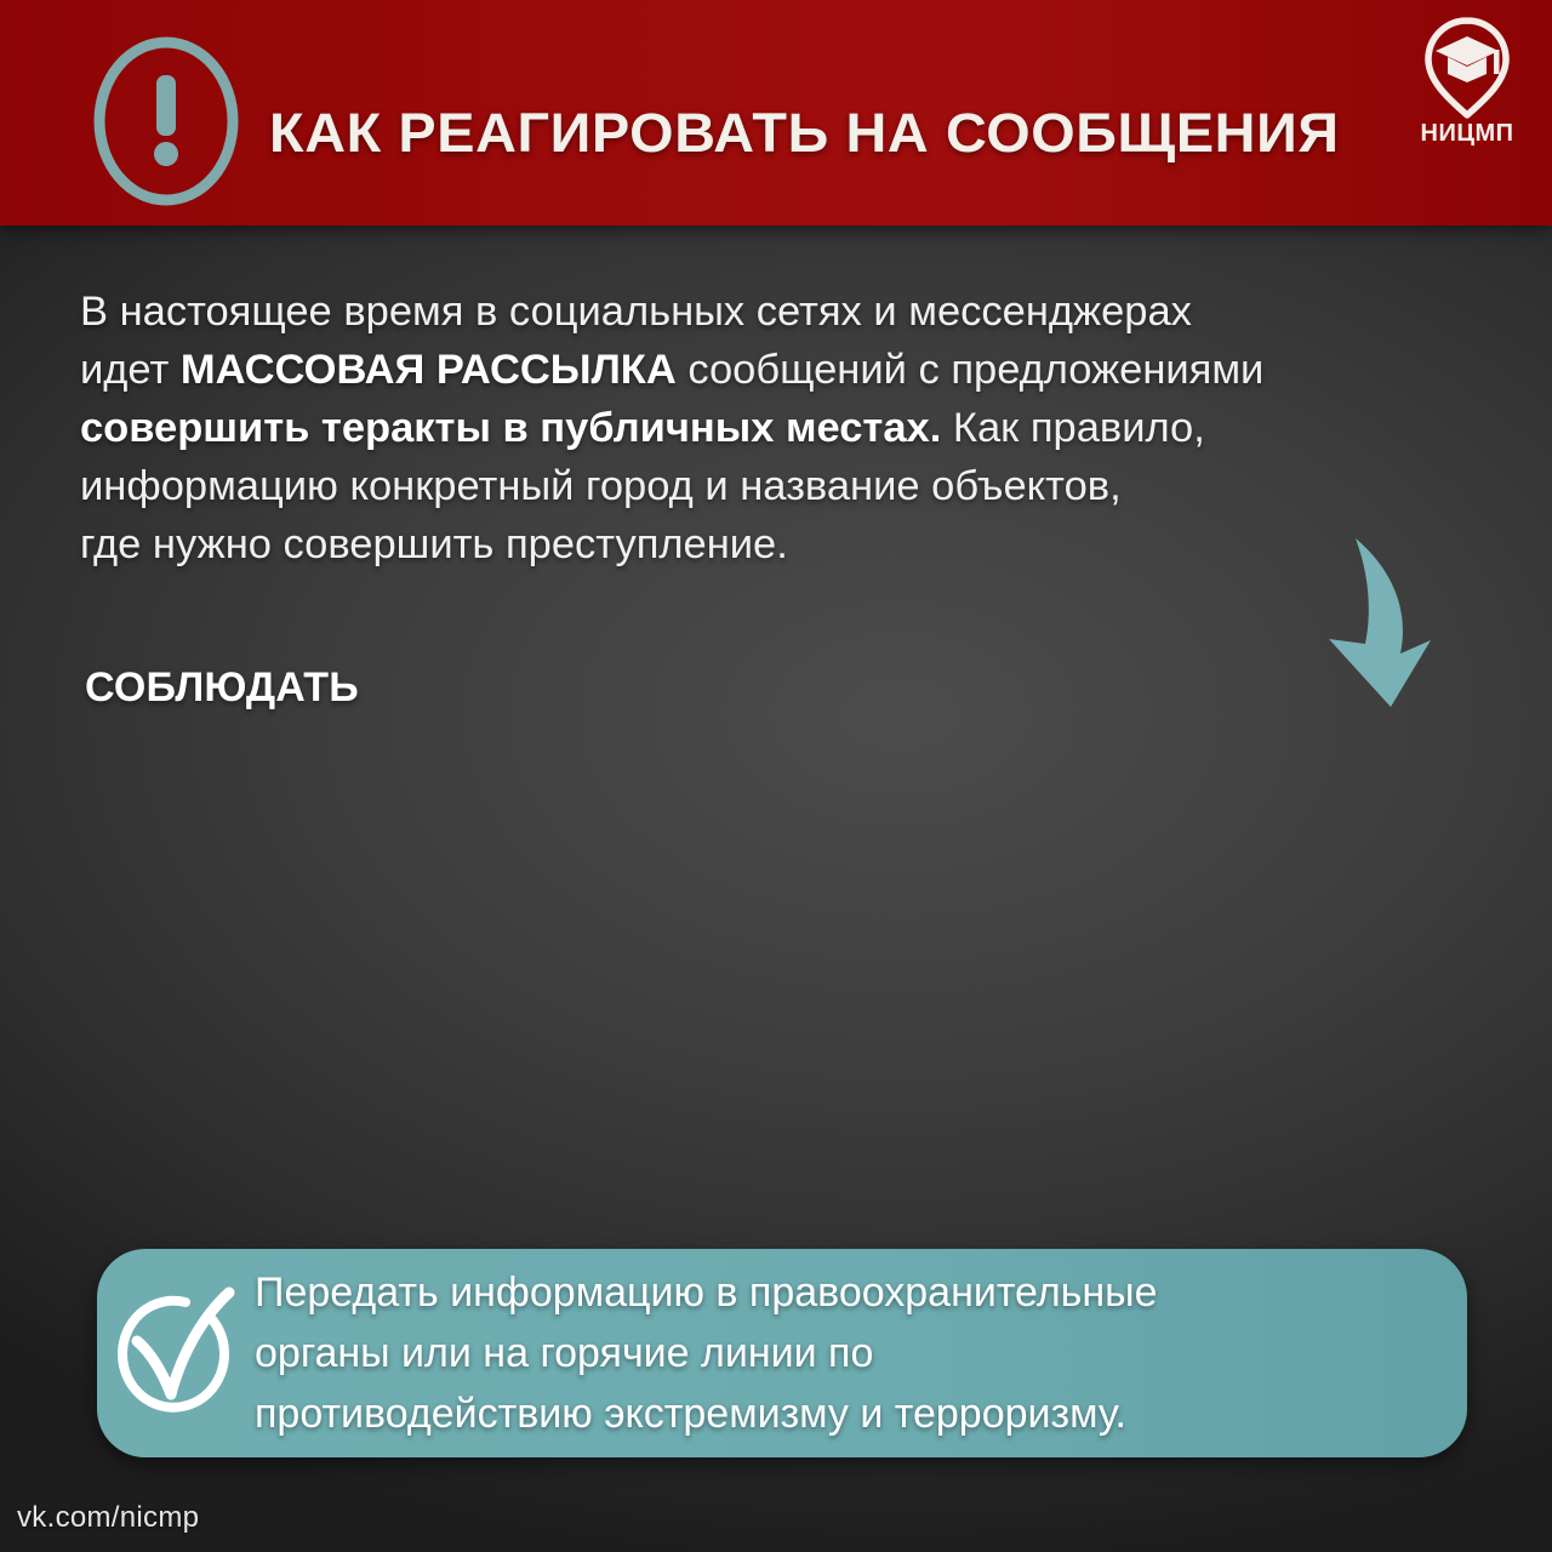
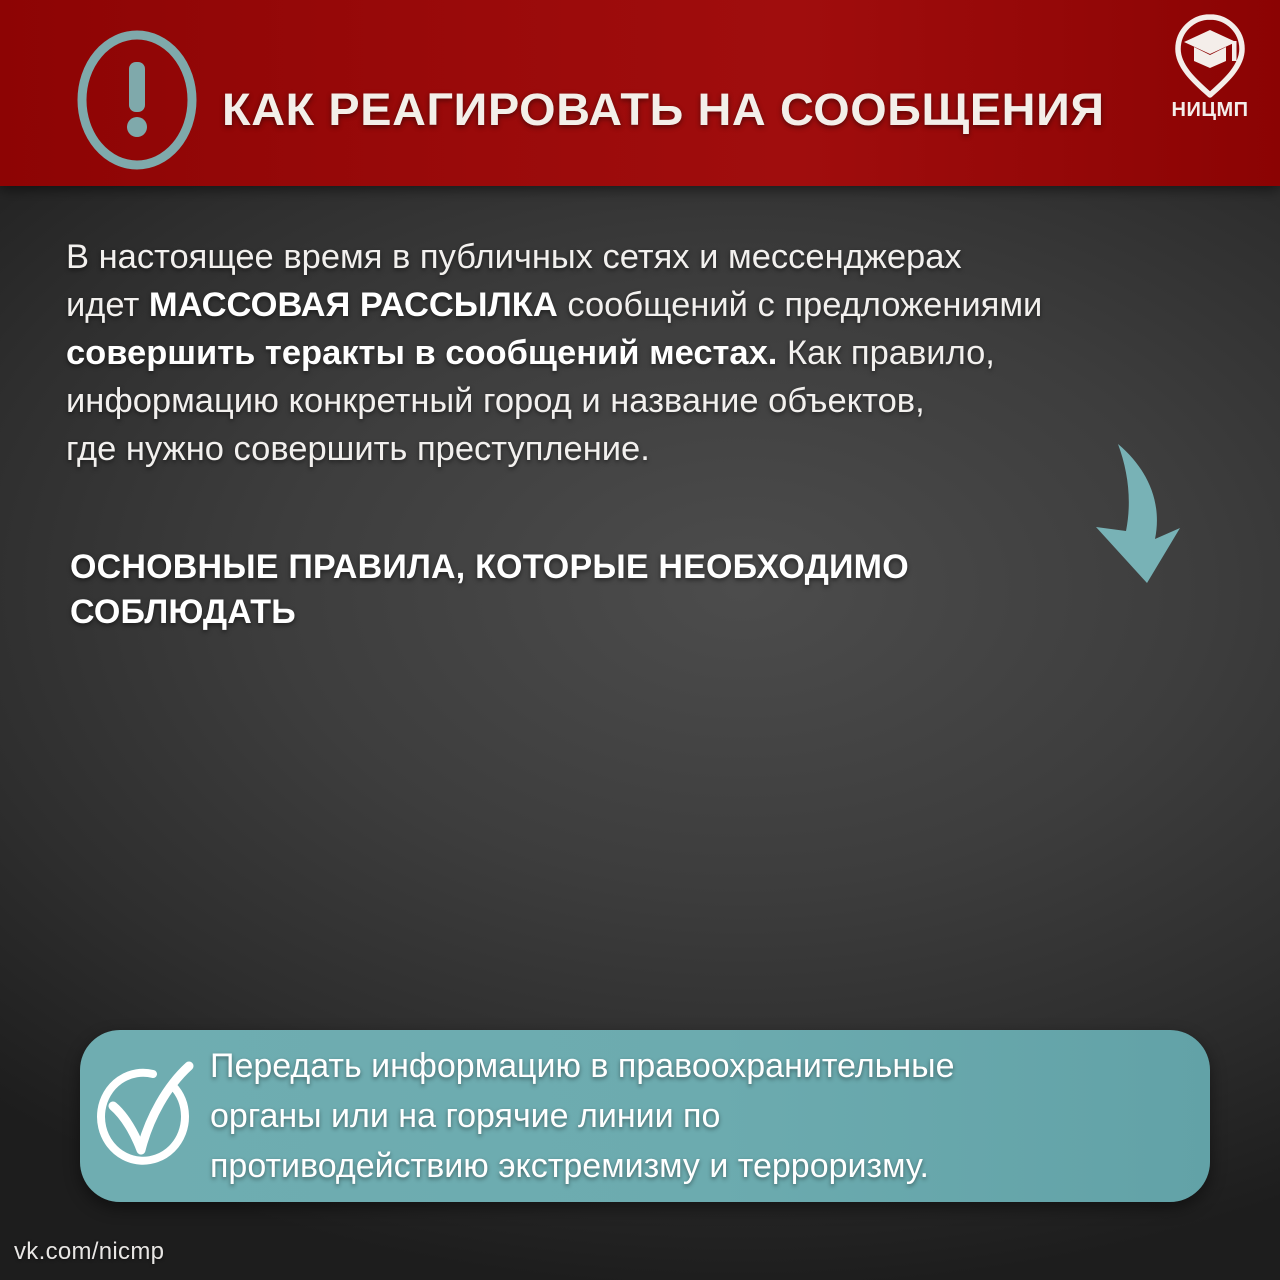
  КАК РЕАГИРОВАТЬ НА СООБЩЕНИЯ
  НИЦМП
- В настоящее время в социальных сетях и мессенджерах
+ В настоящее время в публичных сетях и мессенджерах
  идет МАССОВАЯ РАССЫЛКА сообщений с предложениями
- совершить теракты в публичных местах. Как правило,
+ совершить теракты в сообщений местах. Как правило,
  информацию конкретный город и название объектов,
  где нужно совершить преступление.
+ ОСНОВНЫЕ ПРАВИЛА, КОТОРЫЕ НЕОБХОДИМО
  СОБЛЮДАТЬ
  Передать информацию в правоохранительные
  органы или на горячие линии по
  противодействию экстремизму и терроризму.
  vk.com/nicmp
